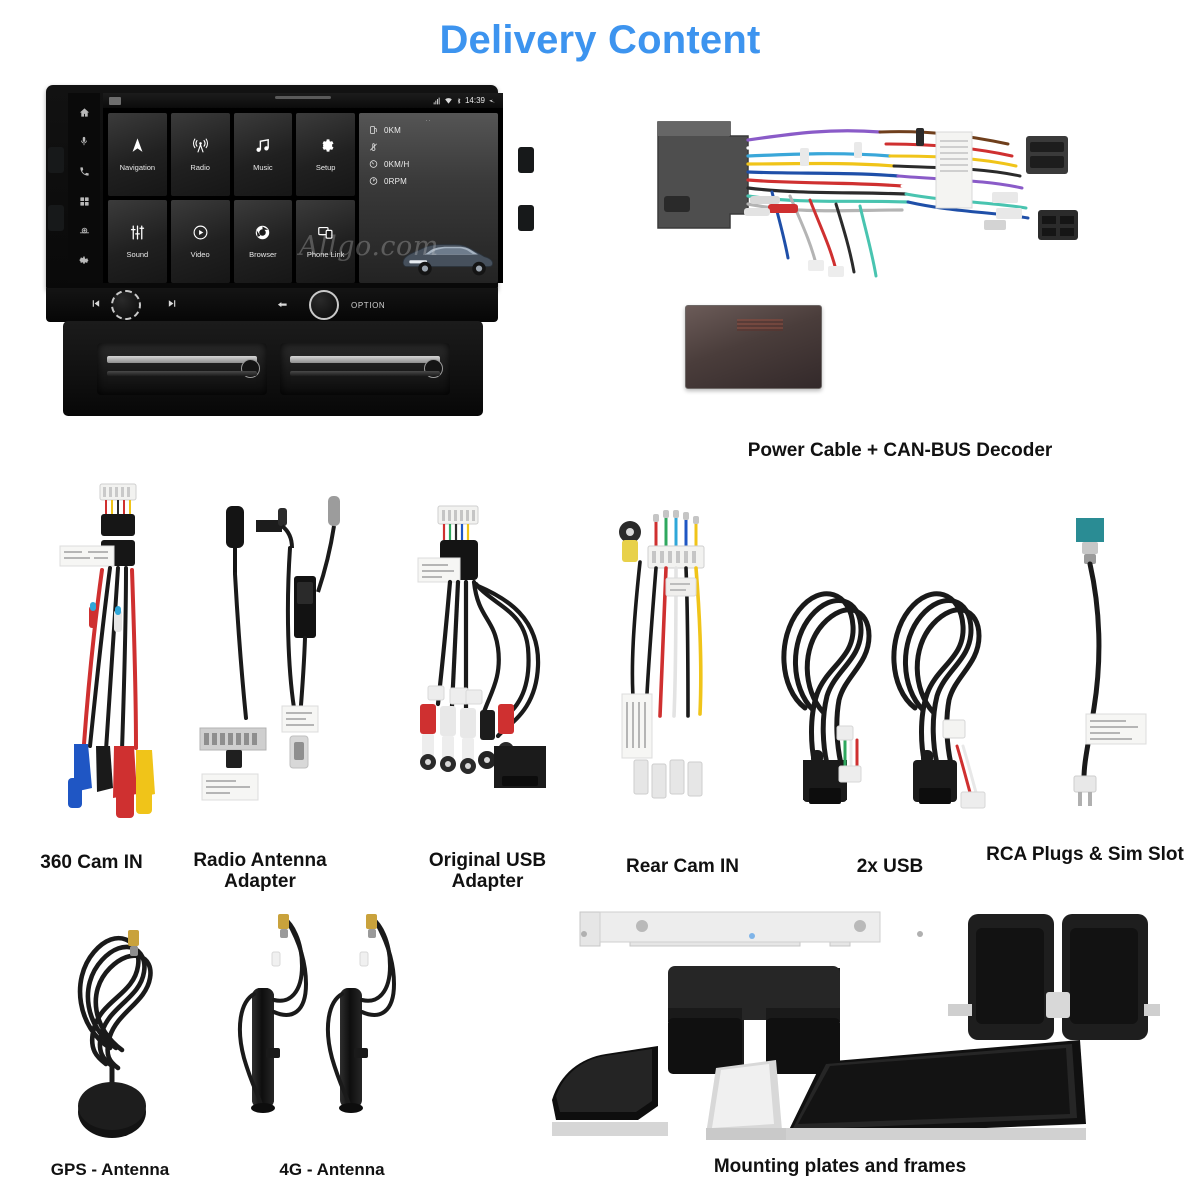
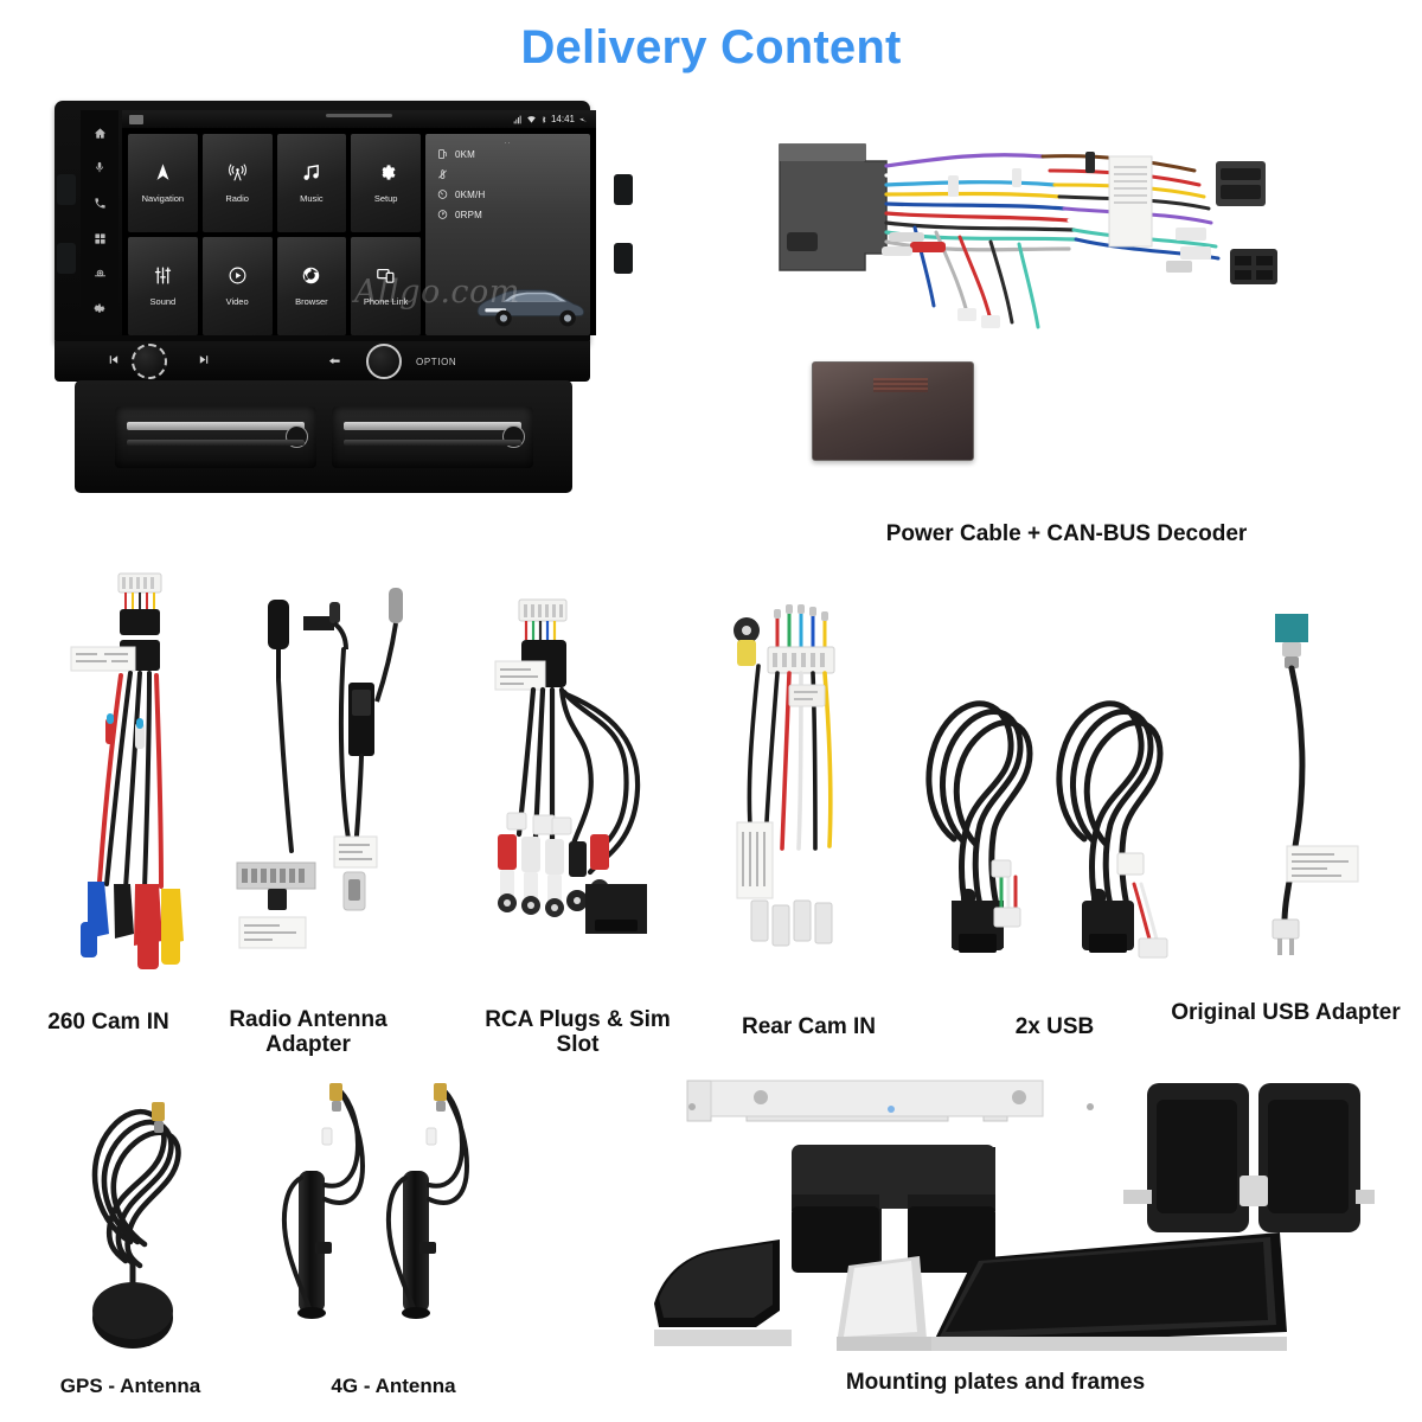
  Delivery Content
- 14:39
+ 14:41
  Navigation
  Radio
  Music
  Setup
  Sound
  Video
  Browser
  Phone Link
  0KM
  0KM/H
  0RPM
  Allgo.com
  OPTION
  Power Cable + CAN-BUS Decoder
- 360 Cam IN
+ 260 Cam IN
  Radio Antenna Adapter
- Original USB Adapter
+ RCA Plugs & Sim Slot
  Rear Cam IN
  2x USB
- RCA Plugs & Sim Slot
+ Original USB Adapter
  GPS - Antenna
  4G - Antenna
  Mounting plates and frames
